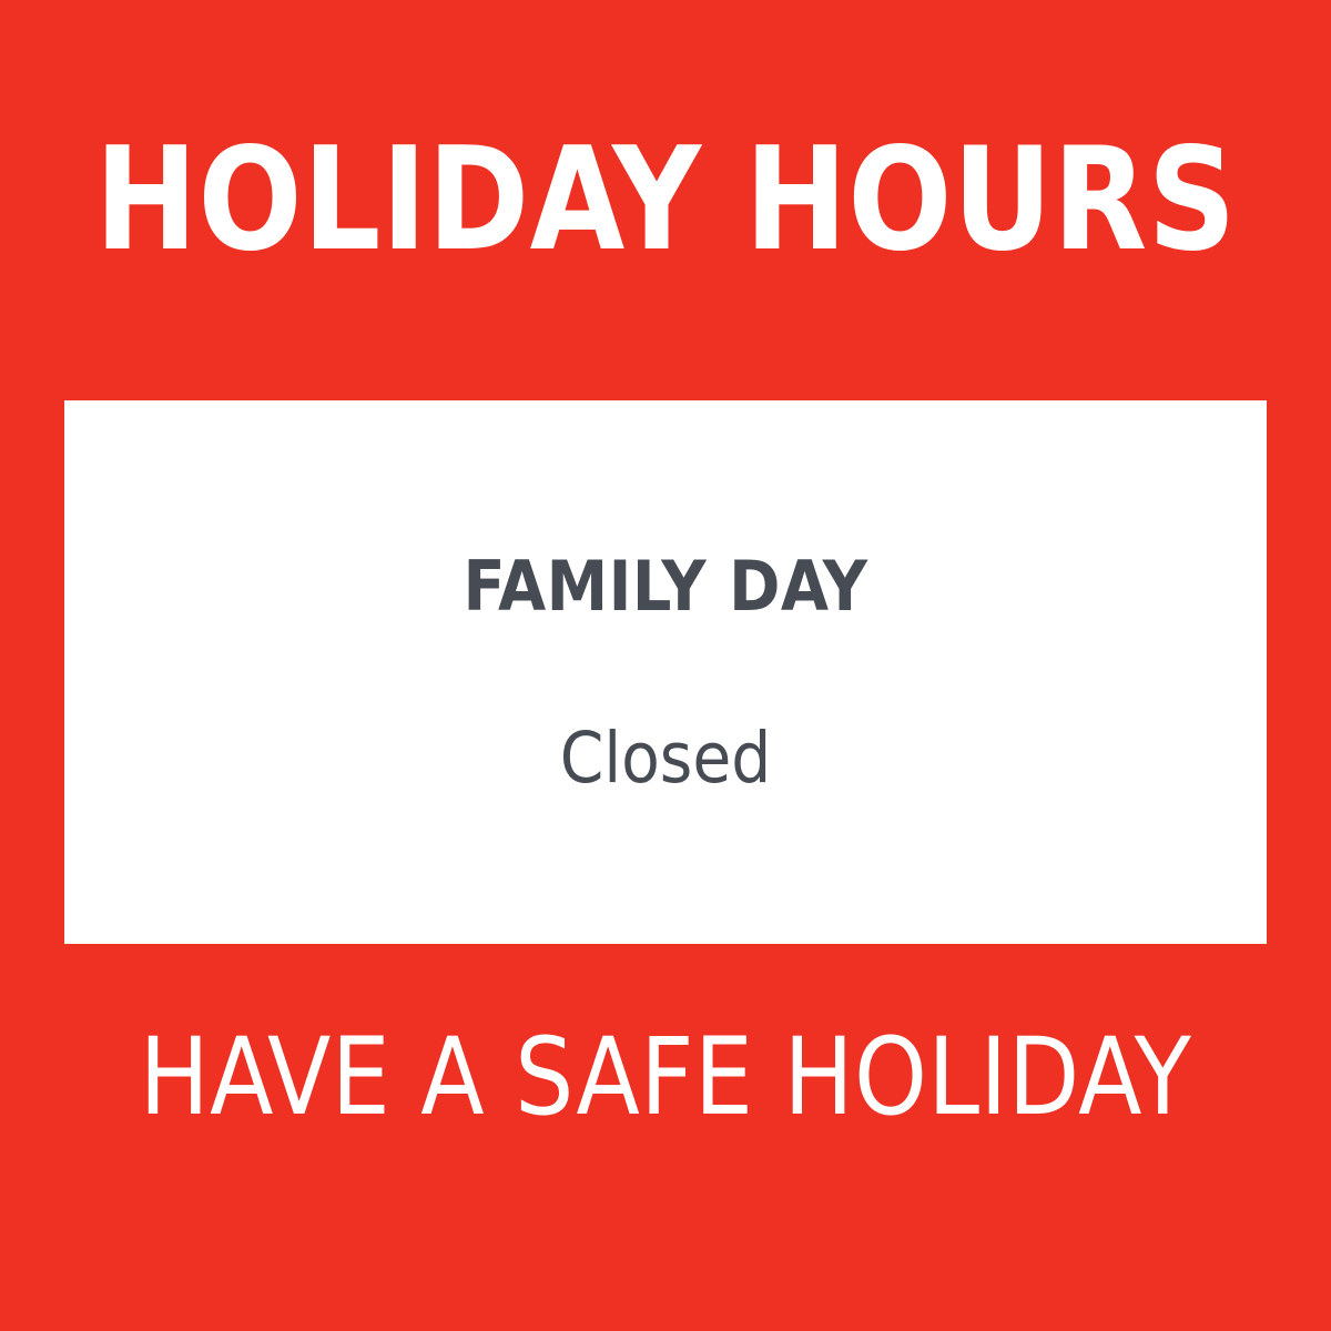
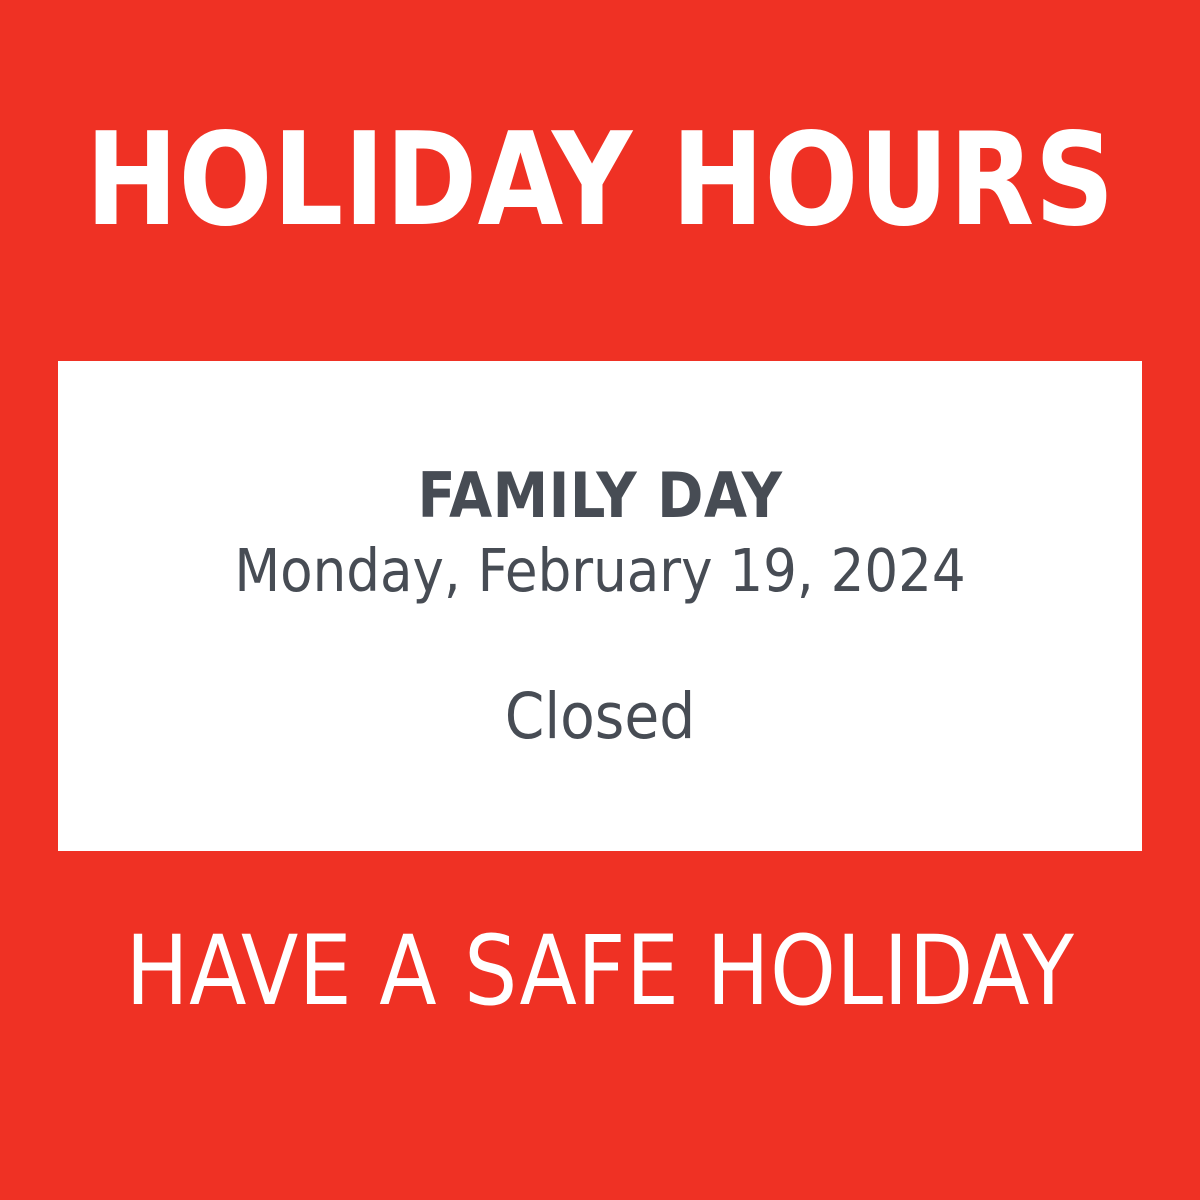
  HOLIDAY HOURS
  FAMILY DAY
+ Monday, February 19, 2024
  Closed
  HAVE A SAFE HOLIDAY
